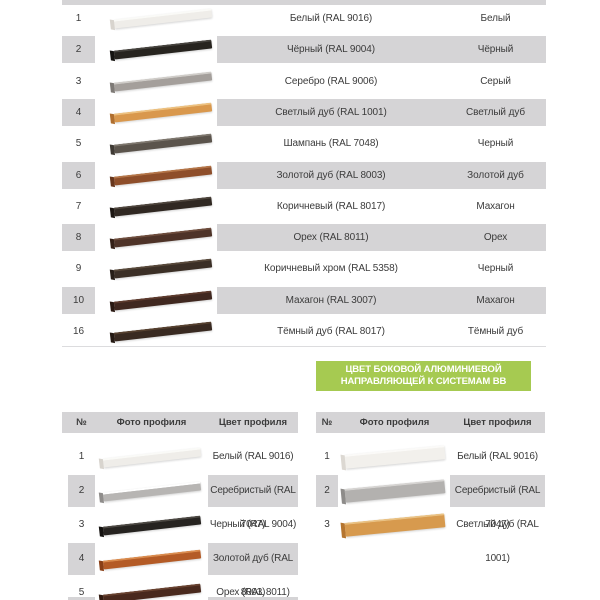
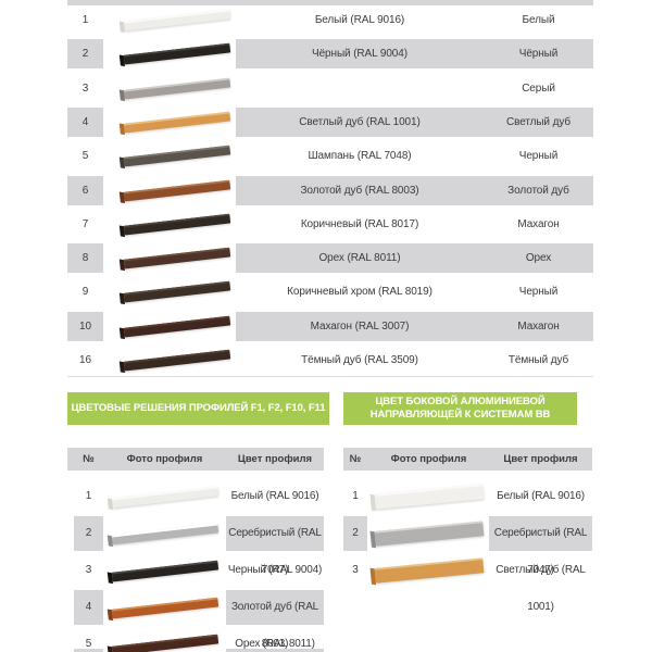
  1
  Белый (RAL 9016)
  Белый
  2
  Чёрный (RAL 9004)
  Чёрный
  3
- Серебро (RAL 9006)
  Серый
  4
  Светлый дуб (RAL 1001)
  Светлый дуб
  5
  Шампань (RAL 7048)
  Черный
  6
  Золотой дуб (RAL 8003)
  Золотой дуб
  7
  Коричневый (RAL 8017)
  Махагон
  8
  Орех (RAL 8011)
  Орех
  9
- Коричневый хром (RAL 5358)
+ Коричневый хром (RAL 8019)
  Черный
  10
  Махагон (RAL 3007)
  Махагон
  16
- Тёмный дуб (RAL 8017)
+ Тёмный дуб (RAL 3509)
  Тёмный дуб
+ ЦВЕТОВЫЕ РЕШЕНИЯ ПРОФИЛЕЙ F1, F2, F10, F11
  ЦВЕТ БОКОВОЙ АЛЮМИНИЕВОЙ
  НАПРАВЛЯЮЩЕЙ К СИСТЕМАМ ВВ
  №
  Фото профиля
  Цвет профиля
  1
  Белый (RAL 9016)
  2
  Серебристый (RAL 7047)
  3
  Черный (RAL 9004)
  4
  Золотой дуб (RAL 8003)
  5
  Орех (RAL 8011)
  №
  Фото профиля
  Цвет профиля
  1
  Белый (RAL 9016)
  2
  Серебристый (RAL 7047)
  3
  Светлый дуб (RAL 1001)
